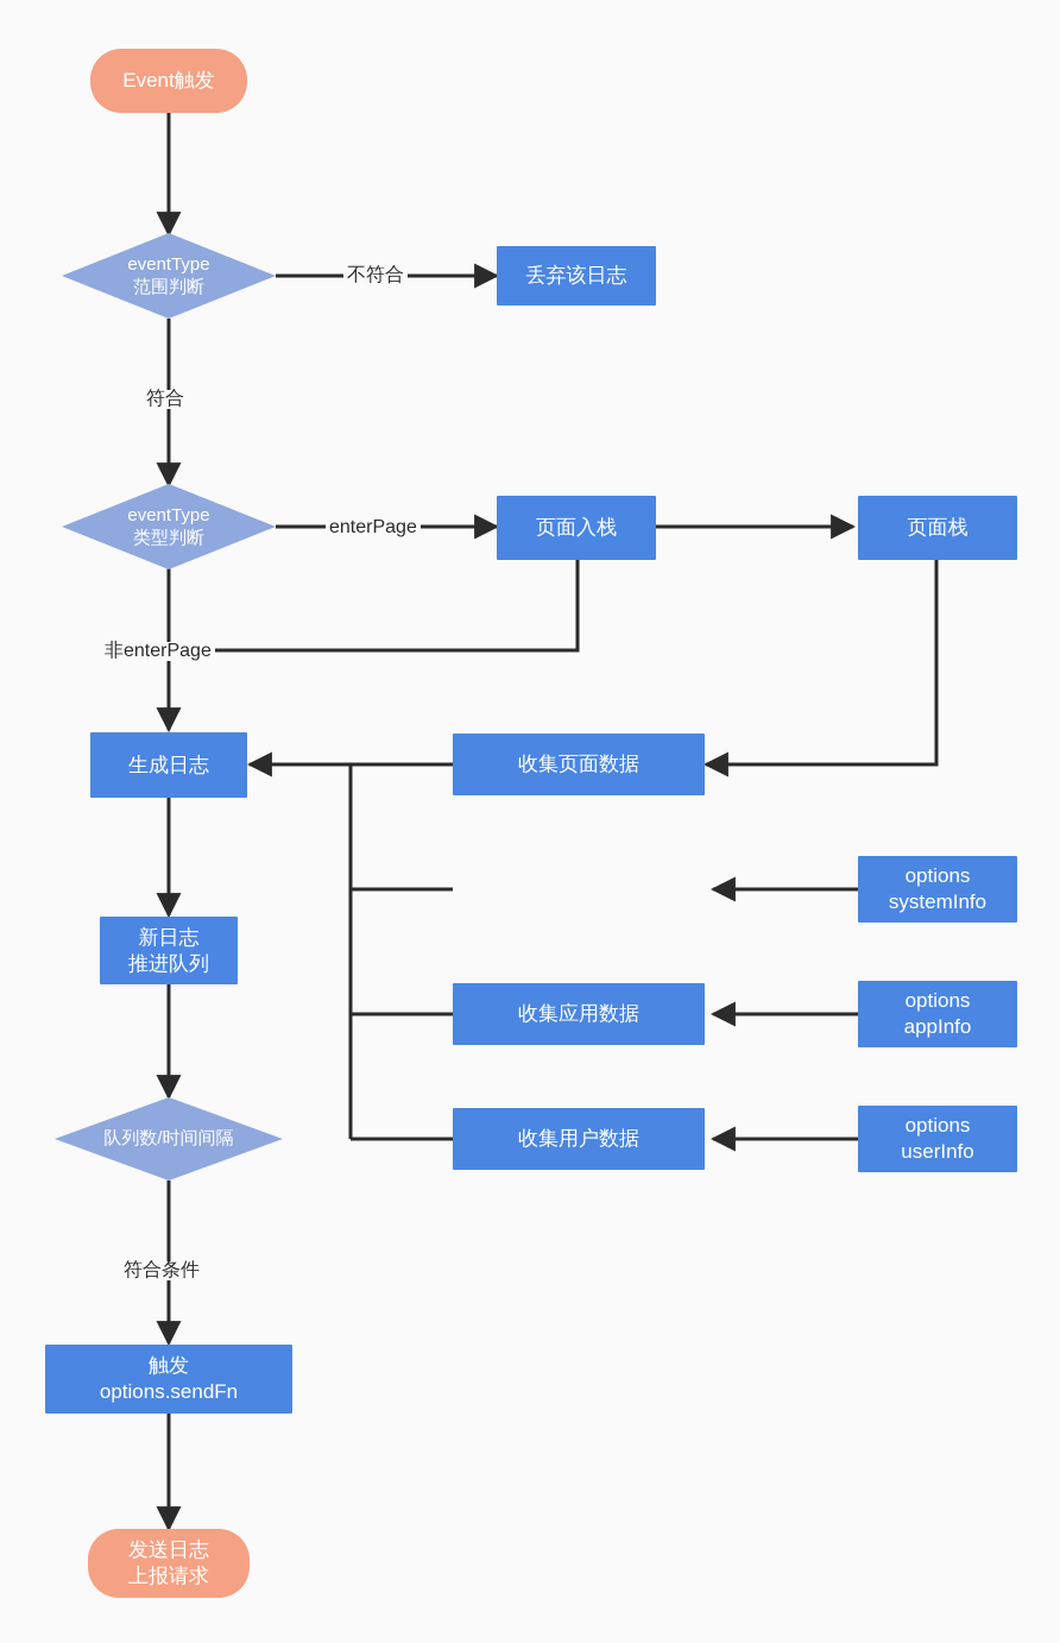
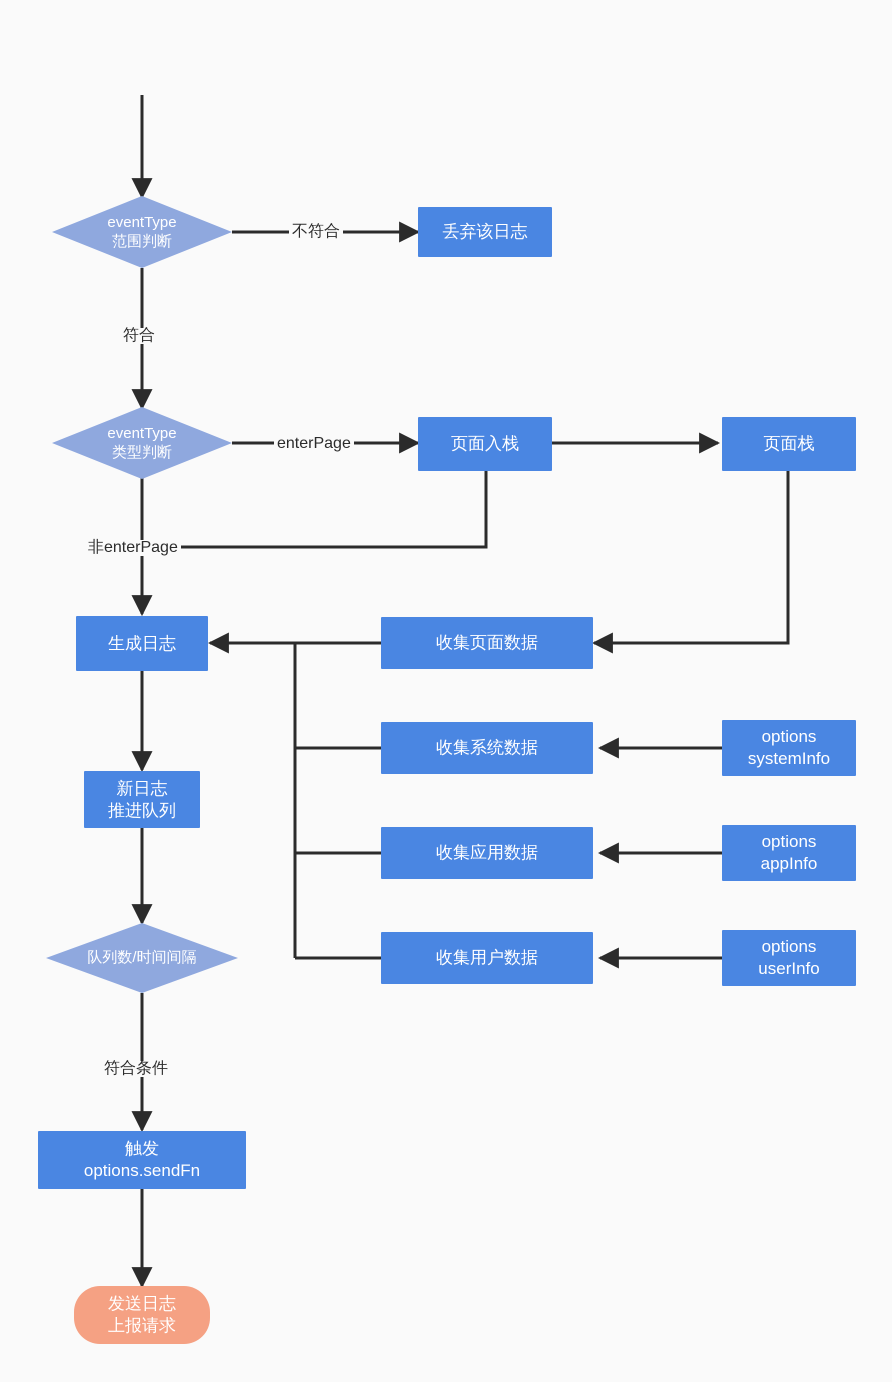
- Event触发
  eventType
  范围判断
  丢弃该日志
  eventType
  类型判断
  页面入栈
  页面栈
  生成日志
  收集页面数据
+ 收集系统数据
  收集应用数据
  收集用户数据
  options
  systemInfo
  options
  appInfo
  options
  userInfo
  新日志
  推进队列
  队列数/时间间隔
  触发
  options.sendFn
  发送日志
  上报请求
  不符合
  符合
  enterPage
  非enterPage
  符合条件
